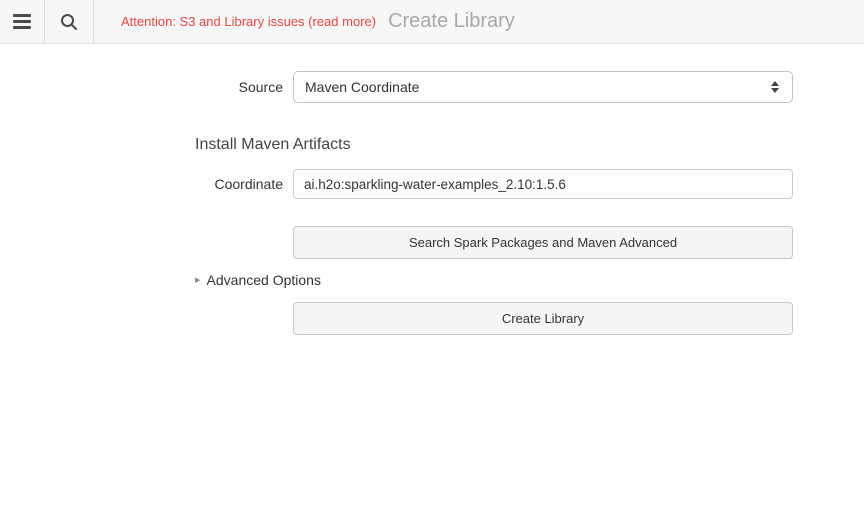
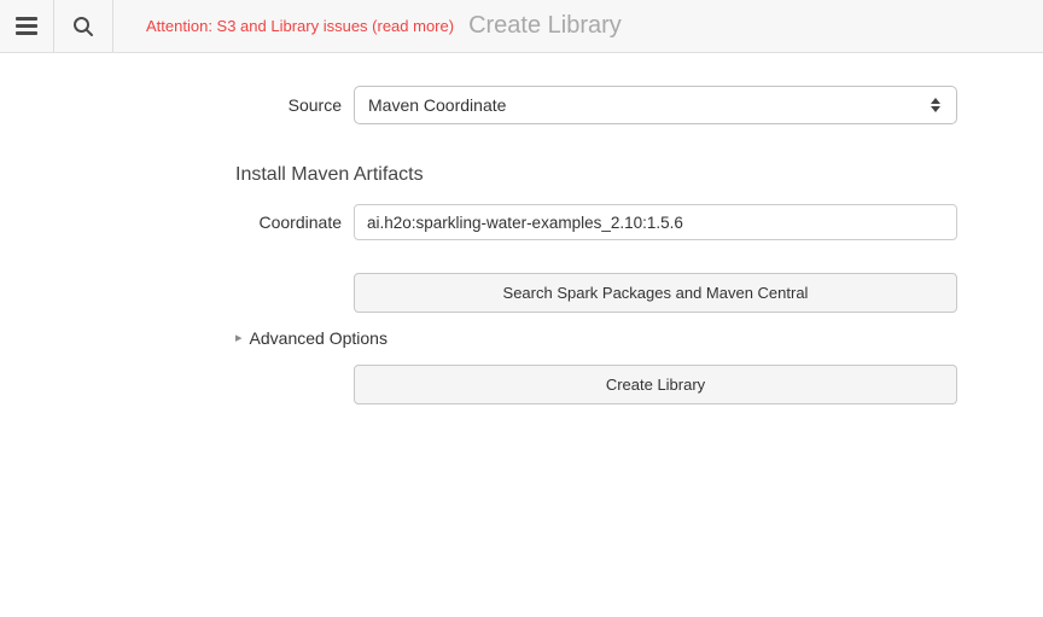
  Attention: S3 and Library issues (read more)
  Create Library
  Source
  Maven Coordinate
  Install Maven Artifacts
  Coordinate
  ai.h2o:sparkling-water-examples_2.10:1.5.6
- Search Spark Packages and Maven Advanced
+ Search Spark Packages and Maven Central
  ▸
  Advanced Options
  Create Library
